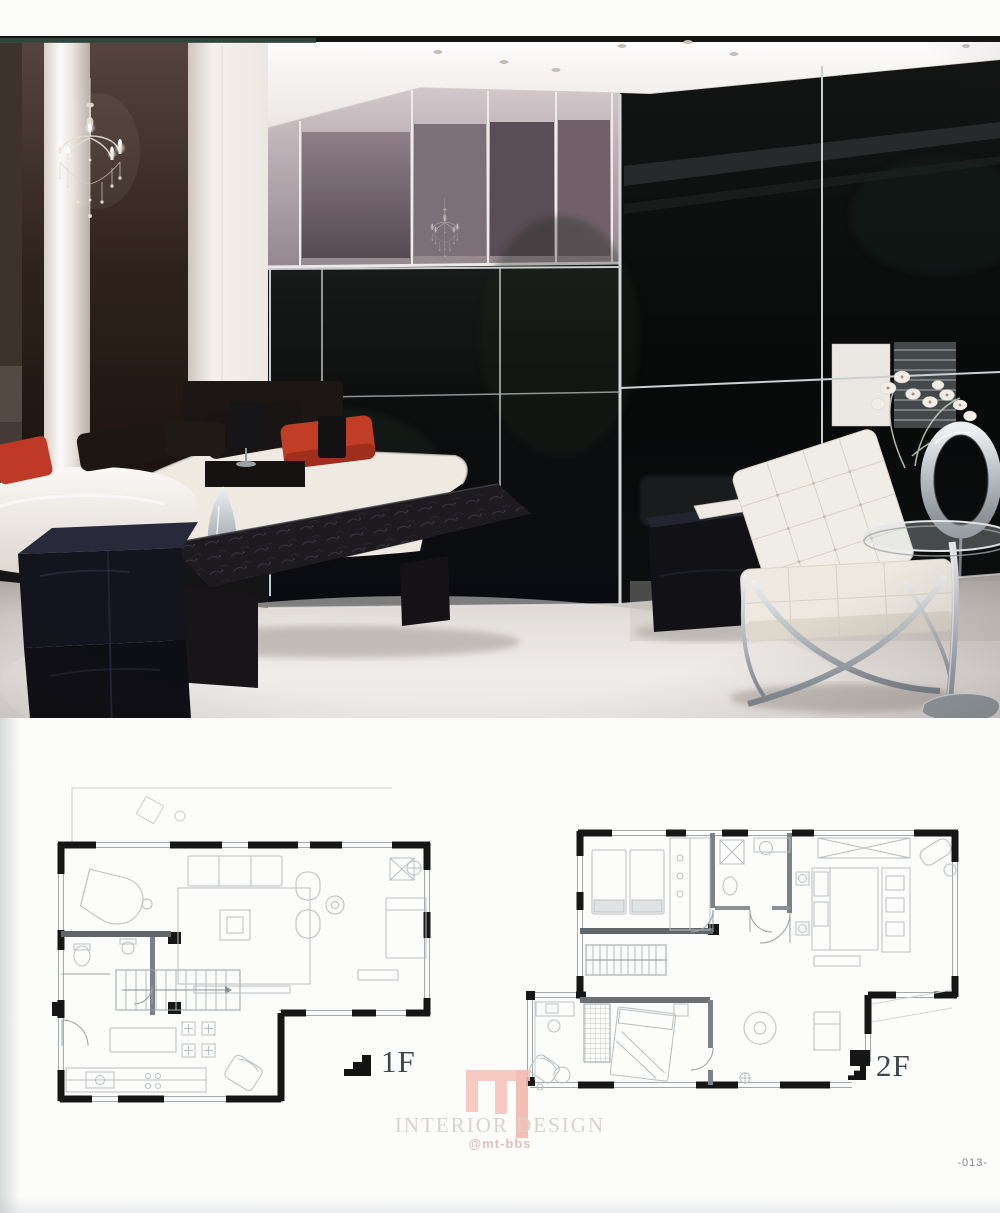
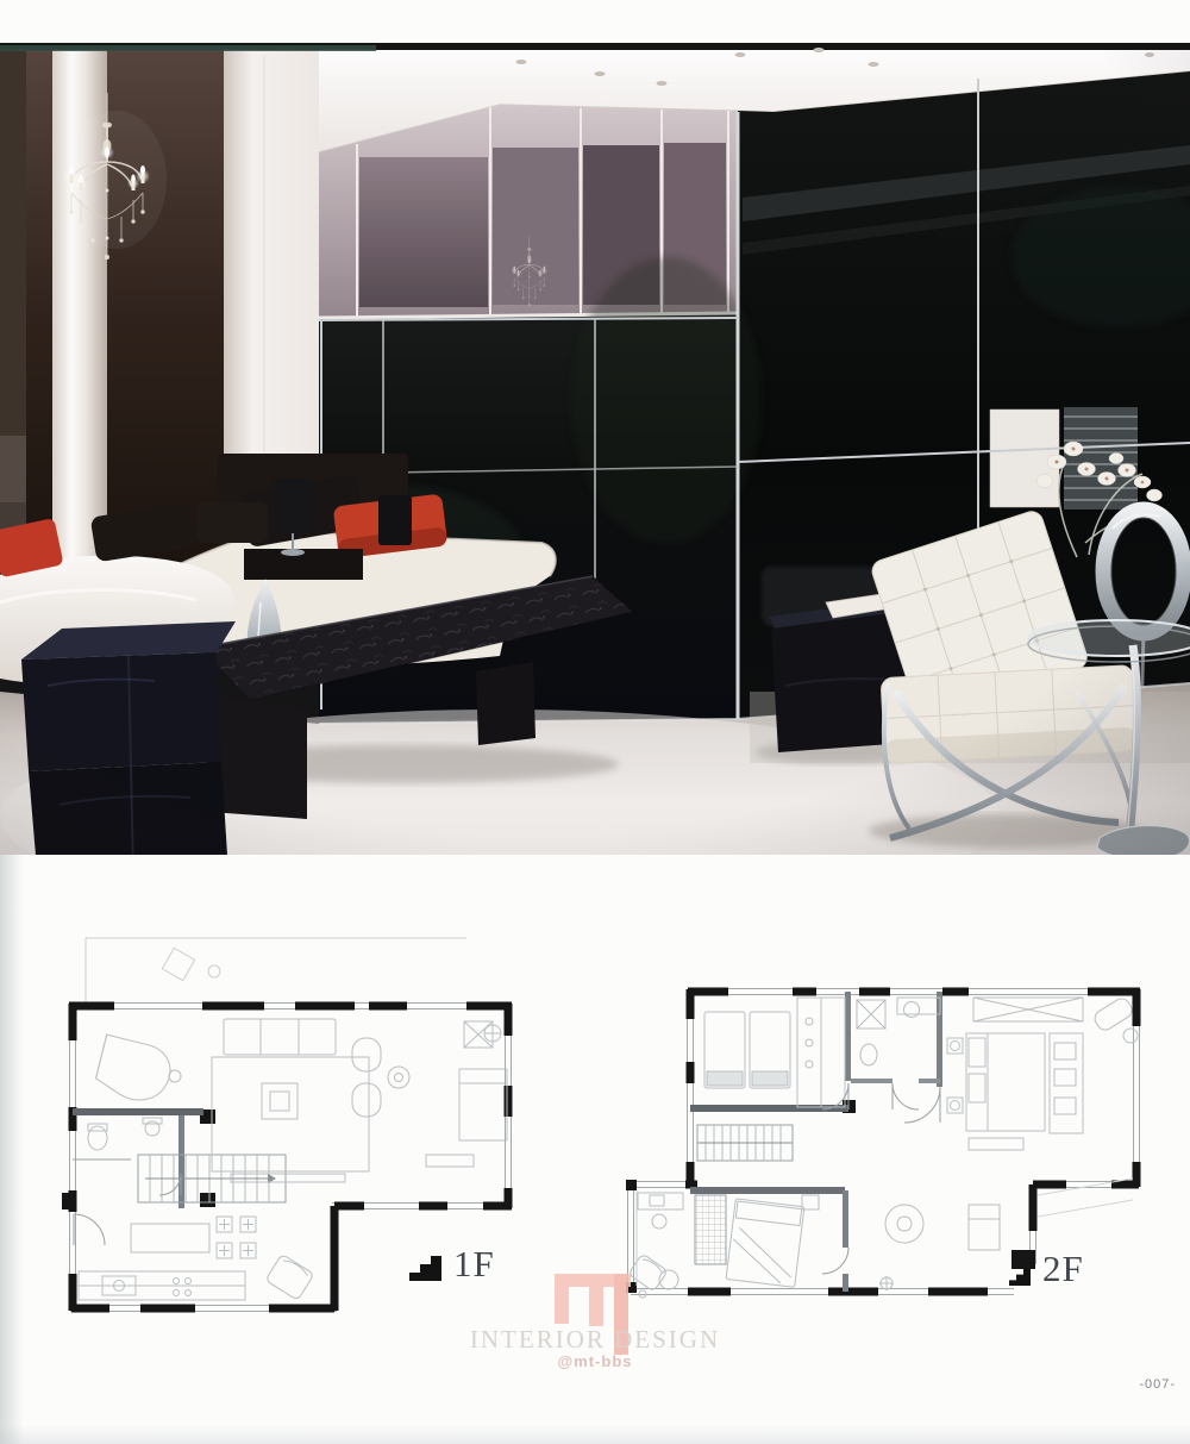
  1F
  2F
  INTERIOR DESIGN
  @mt-bbs
- -013-
+ -007-
